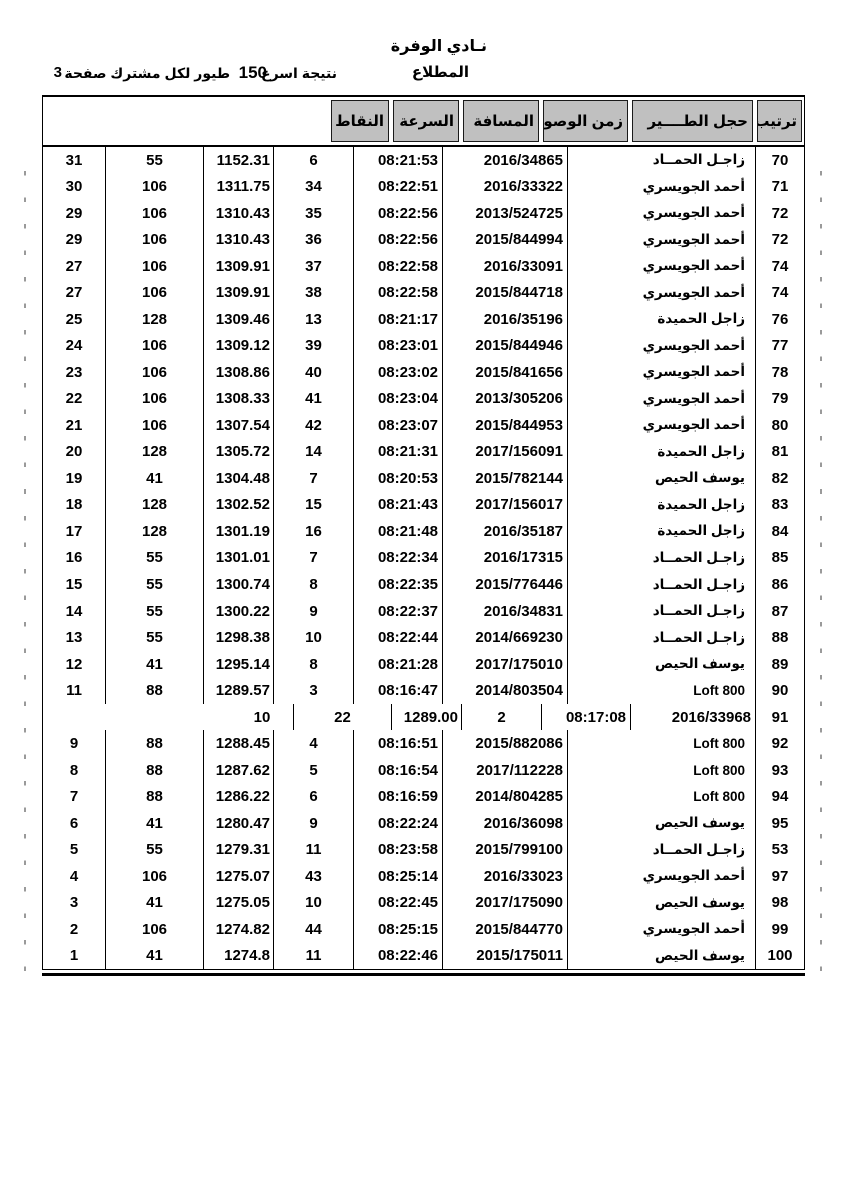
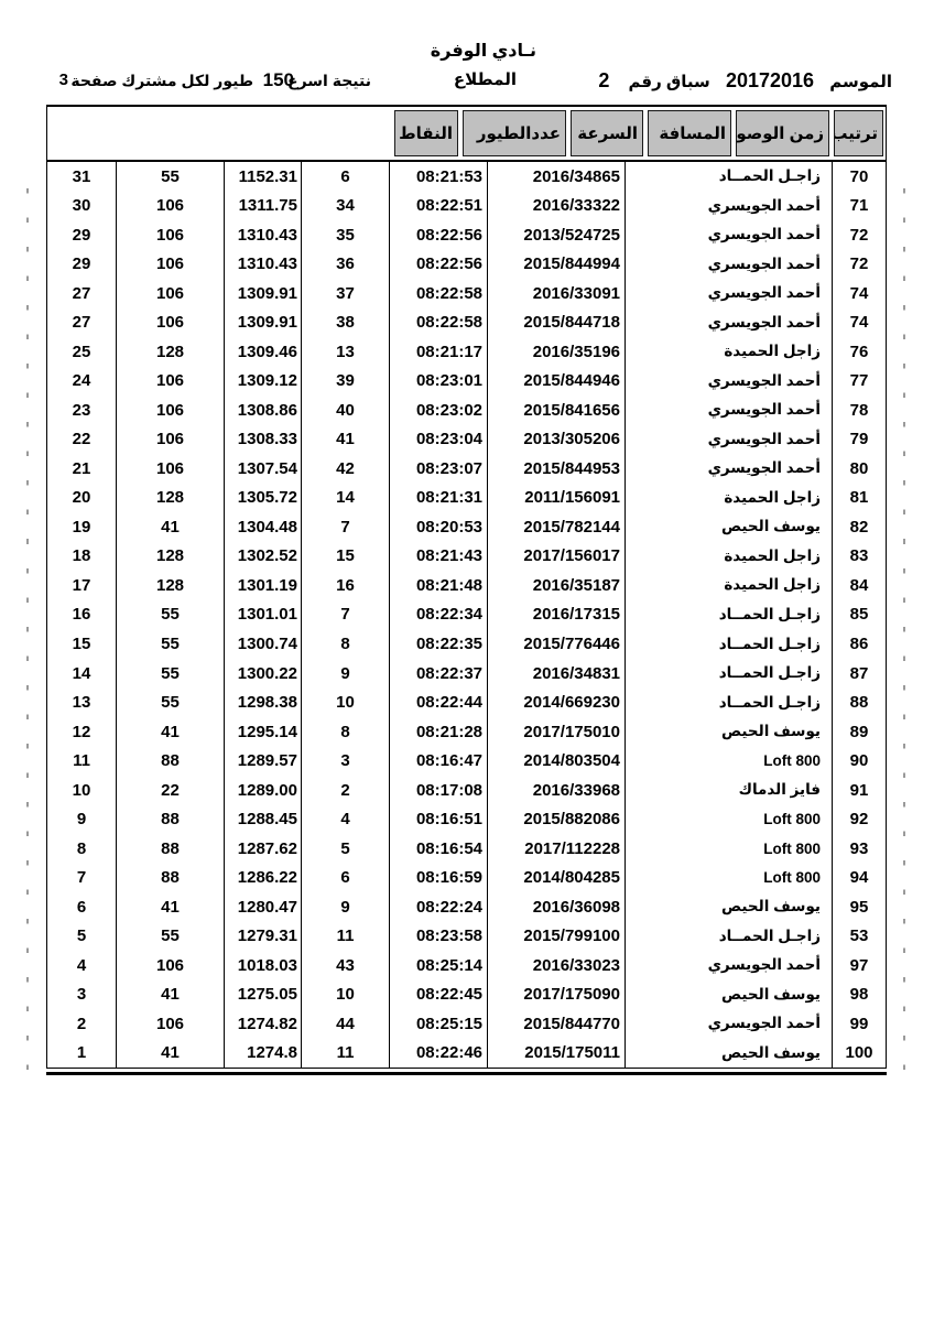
  نـادي الوفرة
+ الموسم 20172016 سباق رقم 2
  المطلاع
  نتيجة اسرع
  150
  طيور لكل مشترك صفحة
  3
  ترتيب
- حجل الطــــير
  زمن الوصو
  المسافة
  السرعة
+ عددالطيور
  النقاط
  70
  زاجـل الحمــاد
  2016/34865
  08:21:53
  6
  1152.31
  55
  31
  71
  أحمد الجويسري
  2016/33322
  08:22:51
  34
  1311.75
  106
  30
  72
  أحمد الجويسري
  2013/524725
  08:22:56
  35
  1310.43
  106
  29
  72
  أحمد الجويسري
  2015/844994
  08:22:56
  36
  1310.43
  106
  29
  74
  أحمد الجويسري
  2016/33091
  08:22:58
  37
  1309.91
  106
  27
  74
  أحمد الجويسري
  2015/844718
  08:22:58
  38
  1309.91
  106
  27
  76
  زاجل الحميدة
  2016/35196
  08:21:17
  13
  1309.46
  128
  25
  77
  أحمد الجويسري
  2015/844946
  08:23:01
  39
  1309.12
  106
  24
  78
  أحمد الجويسري
  2015/841656
  08:23:02
  40
  1308.86
  106
  23
  79
  أحمد الجويسري
  2013/305206
  08:23:04
  41
  1308.33
  106
  22
  80
  أحمد الجويسري
  2015/844953
  08:23:07
  42
  1307.54
  106
  21
  81
  زاجل الحميدة
- 2017/156091
+ 2011/156091
  08:21:31
  14
  1305.72
  128
  20
  82
  يوسف الحيص
  2015/782144
  08:20:53
  7
  1304.48
  41
  19
  83
  زاجل الحميدة
  2017/156017
  08:21:43
  15
  1302.52
  128
  18
  84
  زاجل الحميدة
  2016/35187
  08:21:48
  16
  1301.19
  128
  17
  85
  زاجـل الحمــاد
  2016/17315
  08:22:34
  7
  1301.01
  55
  16
  86
  زاجـل الحمــاد
  2015/776446
  08:22:35
  8
  1300.74
  55
  15
  87
  زاجـل الحمــاد
  2016/34831
  08:22:37
  9
  1300.22
  55
  14
  88
  زاجـل الحمــاد
  2014/669230
  08:22:44
  10
  1298.38
  55
  13
  89
  يوسف الحيص
  2017/175010
  08:21:28
  8
  1295.14
  41
  12
  90
  Loft 800
  2014/803504
  08:16:47
  3
  1289.57
  88
  11
  91
+ فايز الدماك
  2016/33968
  08:17:08
  2
  1289.00
  22
  10
  92
  Loft 800
  2015/882086
  08:16:51
  4
  1288.45
  88
  9
  93
  Loft 800
  2017/112228
  08:16:54
  5
  1287.62
  88
  8
  94
  Loft 800
  2014/804285
  08:16:59
  6
  1286.22
  88
  7
  95
  يوسف الحيص
  2016/36098
  08:22:24
  9
  1280.47
  41
  6
  53
  زاجـل الحمــاد
  2015/799100
  08:23:58
  11
  1279.31
  55
  5
  97
  أحمد الجويسري
  2016/33023
  08:25:14
  43
- 1275.07
+ 1018.03
  106
  4
  98
  يوسف الحيص
  2017/175090
  08:22:45
  10
  1275.05
  41
  3
  99
  أحمد الجويسري
  2015/844770
  08:25:15
  44
  1274.82
  106
  2
  100
  يوسف الحيص
  2015/175011
  08:22:46
  11
  1274.8
  41
  1
